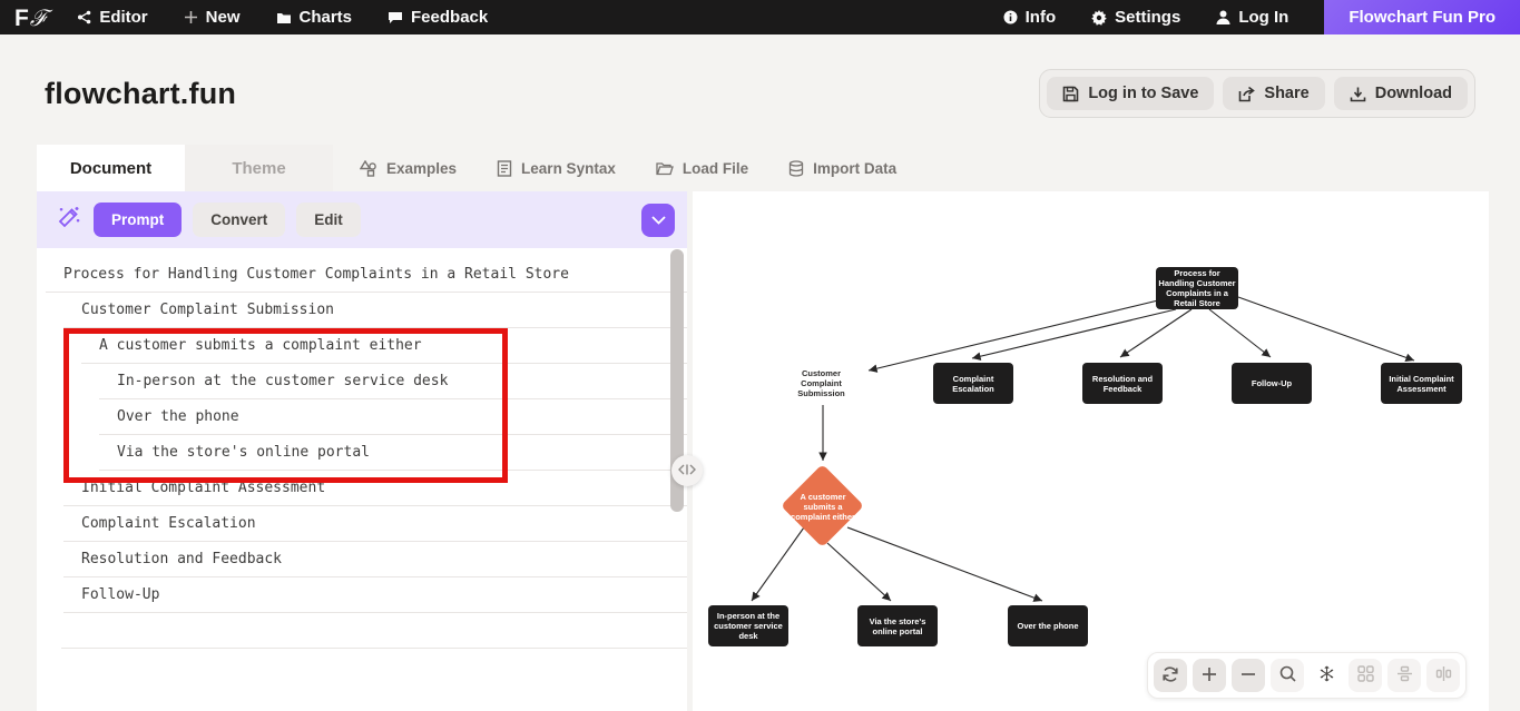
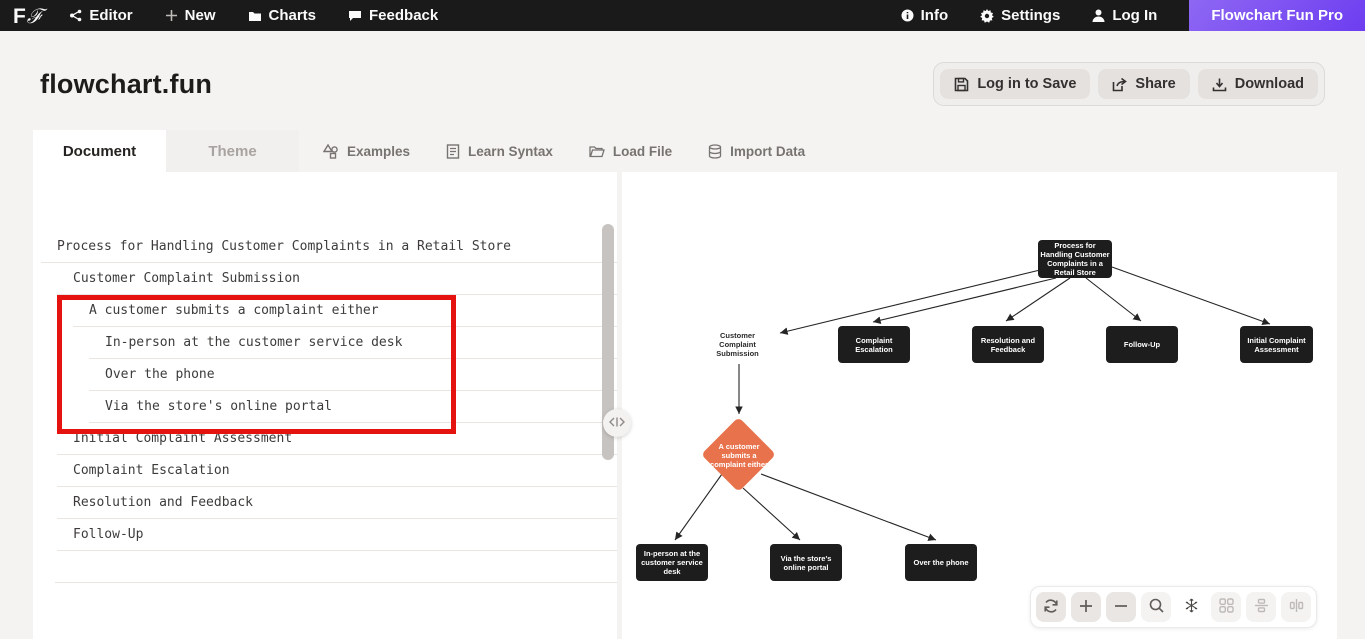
  F
  ℱ
  Editor
  New
  Charts
  Feedback
  Info
  Settings
  Log In
  Flowchart Fun Pro
  flowchart.fun
  Log in to Save
  Share
  Download
  Document
  Theme
  Examples
  Learn Syntax
  Load File
  Import Data
- Prompt
- Convert
- Edit
  Process for Handling Customer Complaints in a Retail Store
  Customer Complaint Submission
  A customer submits a complaint either
  In-person at the customer service desk
  Over the phone
  Via the store's online portal
  Initial Complaint Assessment
  Complaint Escalation
  Resolution and Feedback
  Follow-Up
  Process for Handling Customer Complaints in a Retail Store
  Customer Complaint Submission
  Complaint Escalation
  Resolution and Feedback
  Follow-Up
  Initial Complaint Assessment
  A customer submits a complaint either
  In-person at the customer service desk
  Via the store's online portal
  Over the phone
